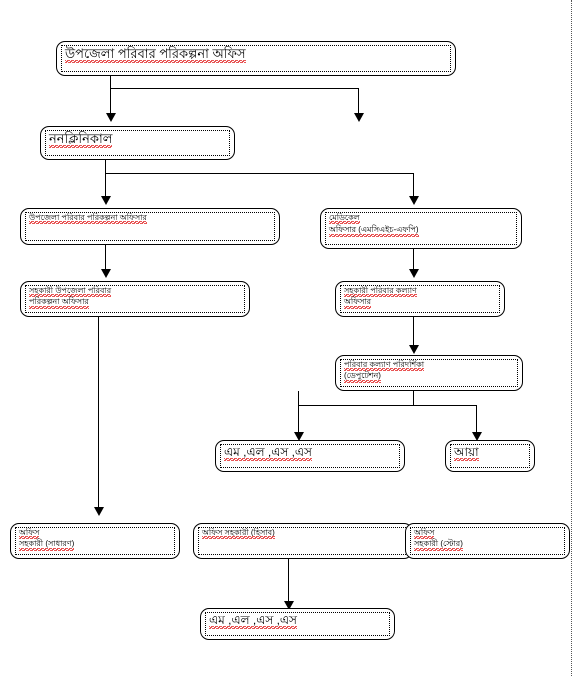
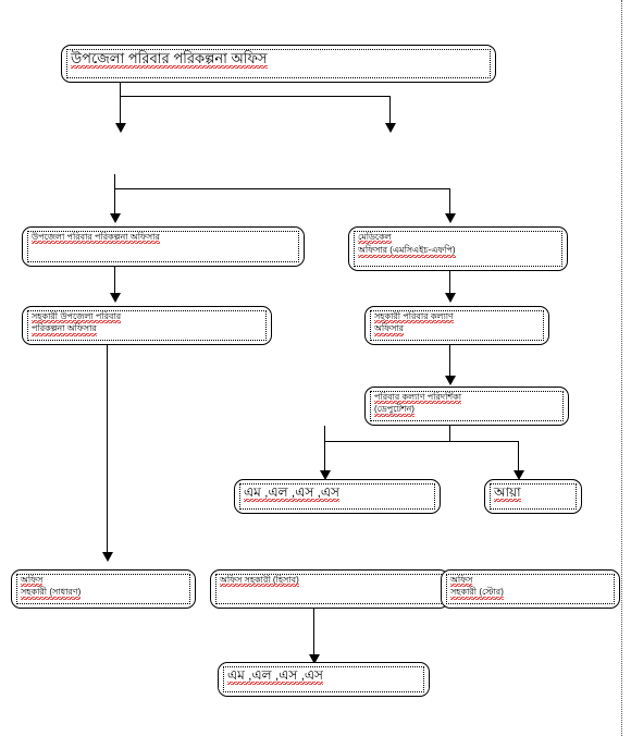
  উপজেলা পরিবার পরিকল্পনা অফিস
- ননক্লিনিকাল
  উপজেলা পরিবার পরিকল্পনা অফিসার
  মেডিকেল
  অফিসার (এমসিএইচ-এফপি)
  সহকারী উপজেলা পরিবার
  পরিকল্পনা অফিসার
  সহকারী পরিবার কল্যাণ
  অফিসার
  পরিবার কল্যাণ পরিদর্শিকা
  (ডেপুটেশন)
  এম ,এল ,এস ,এস
  আয়া
  অফিস
  সহকারী (সাধারণ)
  অফিস সহকারী (হিসাব)
  অফিস
  সহকারী (স্টোর)
  এম ,এল ,এস ,এস
